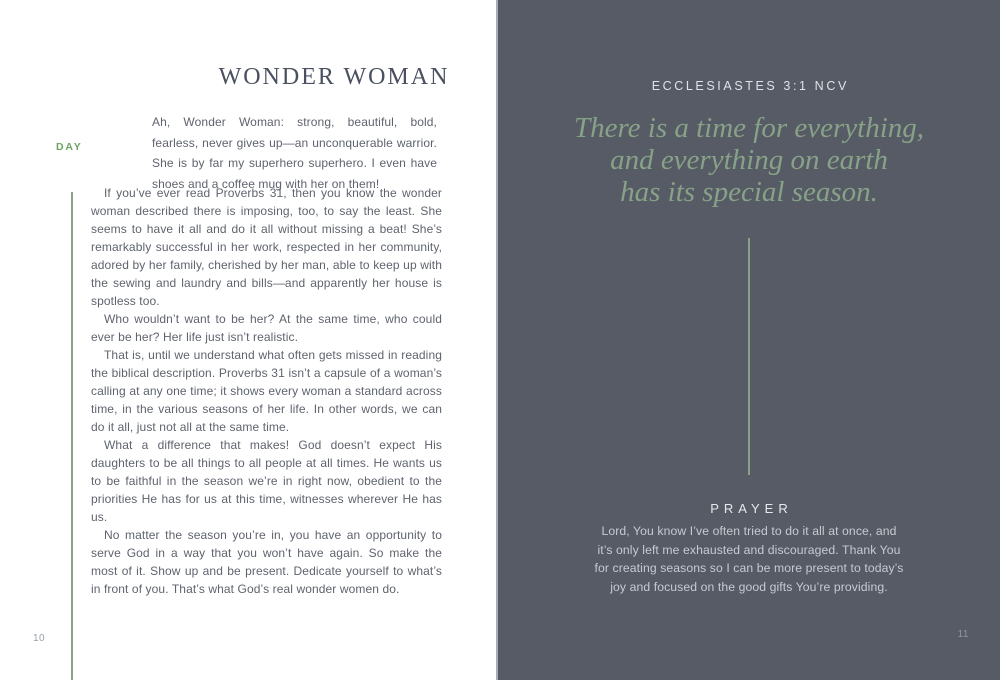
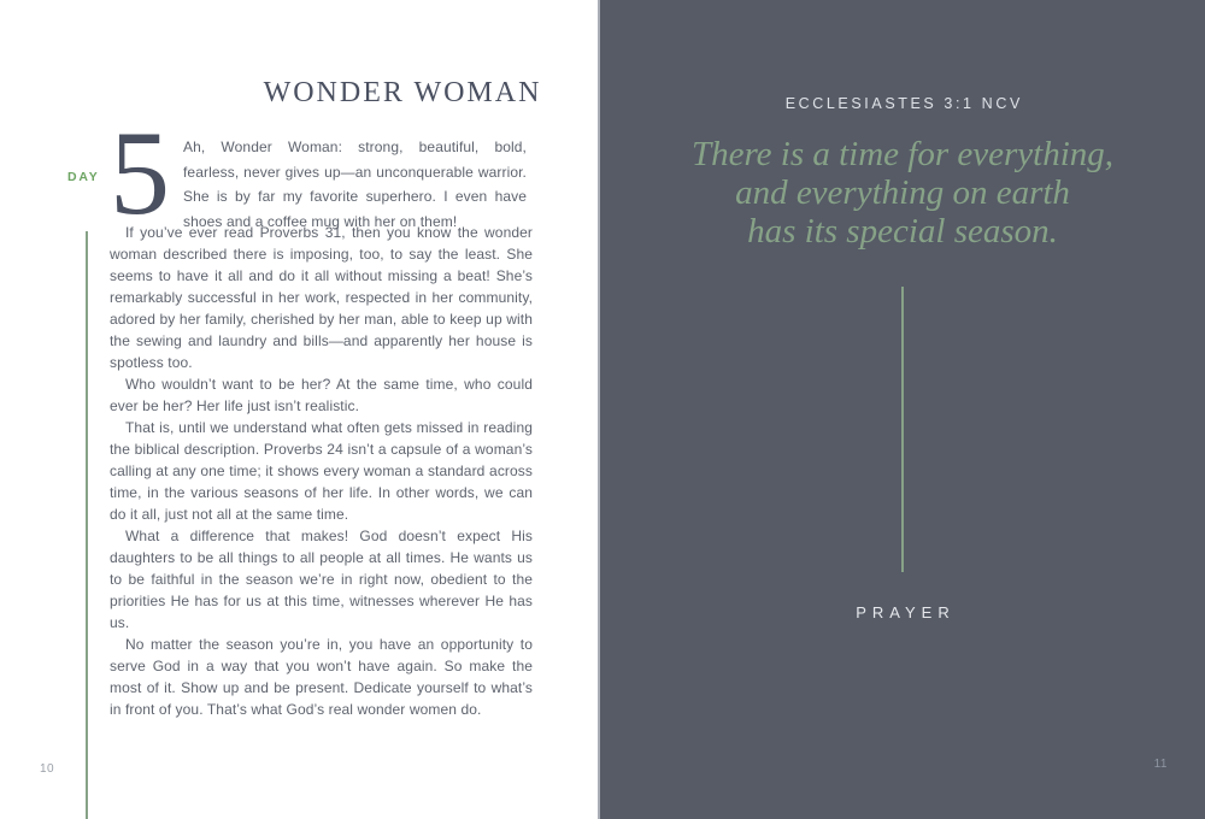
  WONDER WOMAN
  DAY
+ 5
- Ah, Wonder Woman: strong, beautiful, bold, fearless, never gives up—an unconquerable warrior. She is by far my superhero superhero. I even have shoes and a coffee mug with her on them!
+ Ah, Wonder Woman: strong, beautiful, bold, fearless, never gives up—an unconquerable warrior. She is by far my favorite superhero. I even have shoes and a coffee mug with her on them!
  If you’ve ever read Proverbs 31, then you know the wonder woman described there is imposing, too, to say the least. She seems to have it all and do it all without missing a beat! She’s remarkably successful in her work, respected in her community, adored by her family, cherished by her man, able to keep up with the sewing and laundry and bills—and apparently her house is spotless too.
  Who wouldn’t want to be her? At the same time, who could ever be her? Her life just isn’t realistic.
- That is, until we understand what often gets missed in reading the biblical description. Proverbs 31 isn’t a capsule of a woman’s calling at any one time; it shows every woman a standard across time, in the various seasons of her life. In other words, we can do it all, just not all at the same time.
+ That is, until we understand what often gets missed in reading the biblical description. Proverbs 24 isn’t a capsule of a woman’s calling at any one time; it shows every woman a standard across time, in the various seasons of her life. In other words, we can do it all, just not all at the same time.
  What a difference that makes! God doesn’t expect His daughters to be all things to all people at all times. He wants us to be faithful in the season we’re in right now, obedient to the priorities He has for us at this time, witnesses wherever He has us.
  No matter the season you’re in, you have an opportunity to serve God in a way that you won’t have again. So make the most of it. Show up and be present. Dedicate yourself to what’s in front of you. That’s what God’s real wonder women do.
  10
  ECCLESIASTES 3:1 NCV
  There is a time for everything,
  and everything on earth
  has its special season.
  PRAYER
- Lord, You know I’ve often tried to do it all at once, and it’s only left me exhausted and discouraged. Thank You for creating seasons so I can be more present to today’s joy and focused on the good gifts You’re providing.
  11
